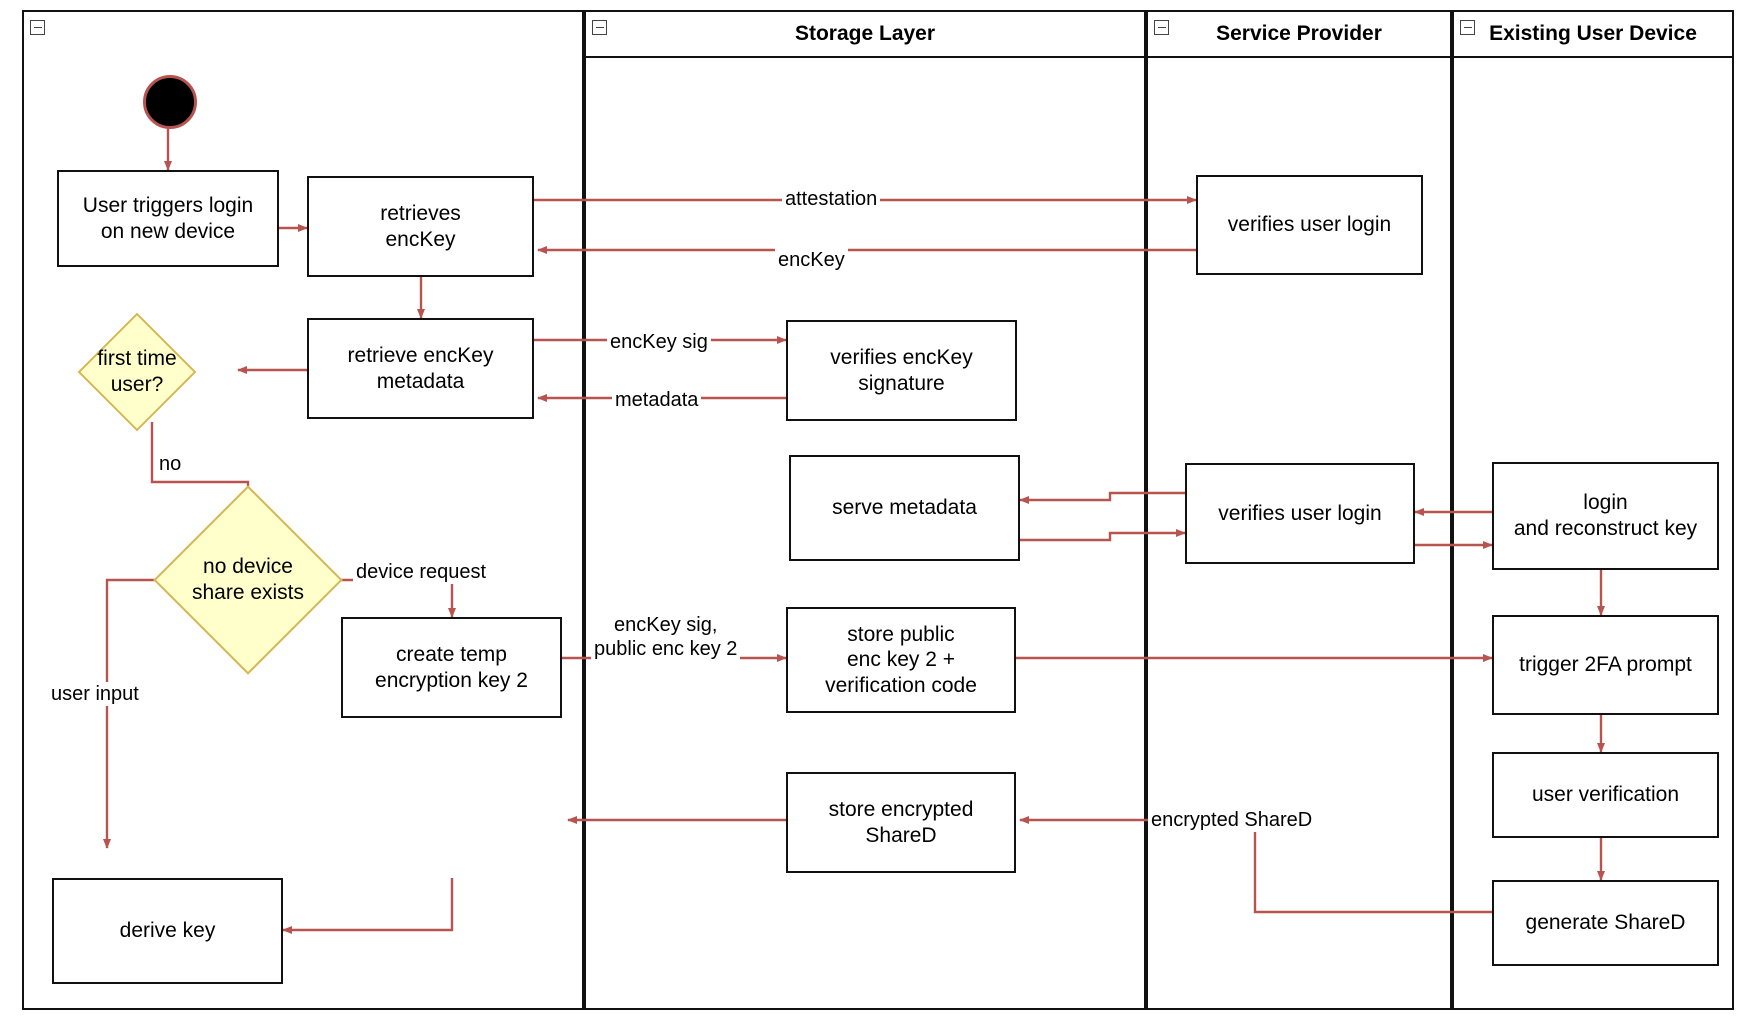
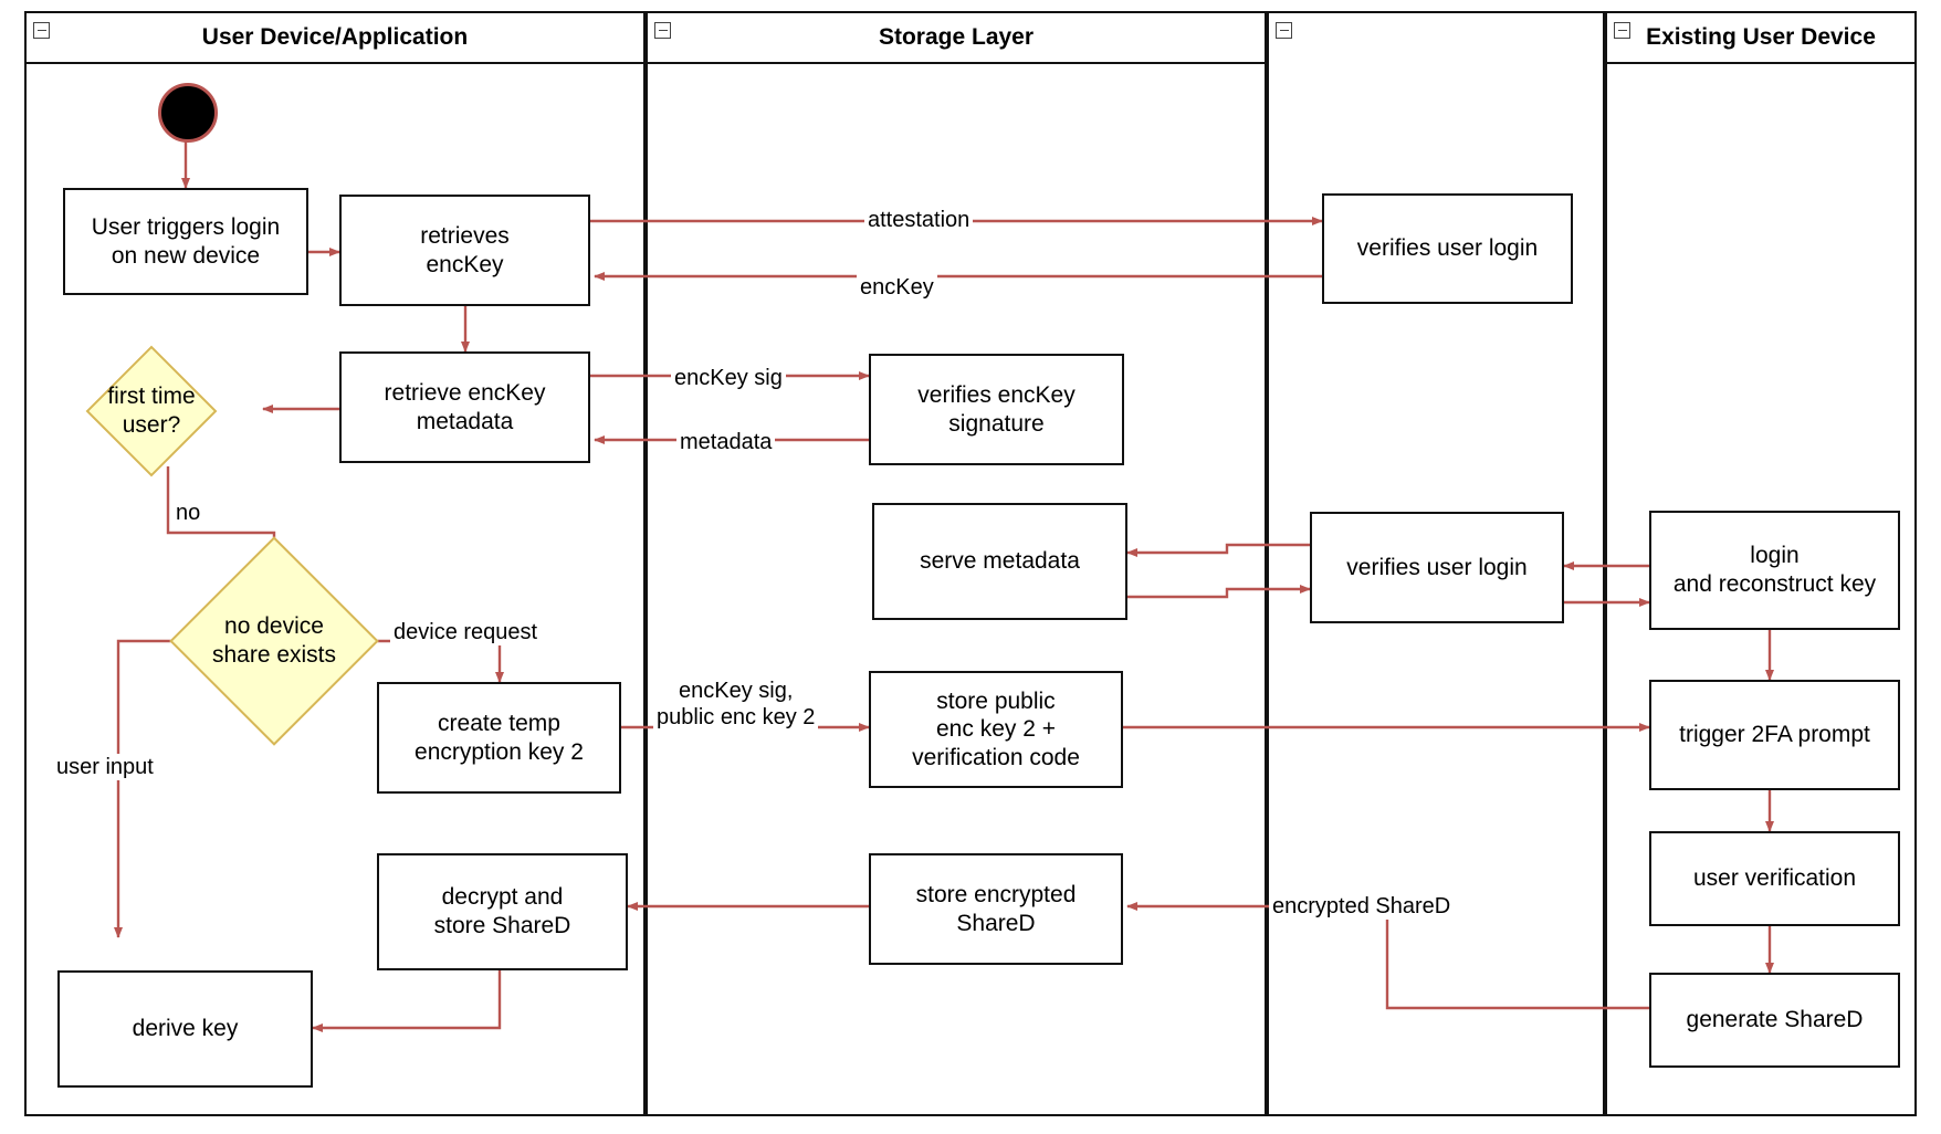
+ User Device/Application
  Storage Layer
- Service Provider
  Existing User Device
  User triggers login
  on new device
  retrieves
  encKey
  retrieve encKey
  metadata
  first time
  user?
  no device
  share exists
  create temp
  encryption key 2
+ decrypt and
+ store ShareD
  derive key
  verifies encKey
  signature
  serve metadata
  store public
  enc key 2 +
  verification code
  store encrypted
  ShareD
  verifies user login
  verifies user login
  login
  and reconstruct key
  trigger 2FA prompt
  user verification
  generate ShareD
  attestation
  encKey
  encKey sig
  metadata
  no
  device request
  encKey sig,
  public enc key 2
  user input
  encrypted ShareD
